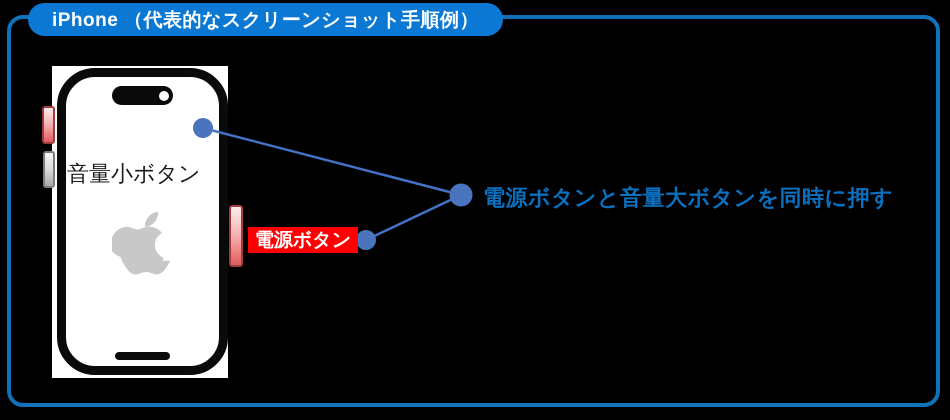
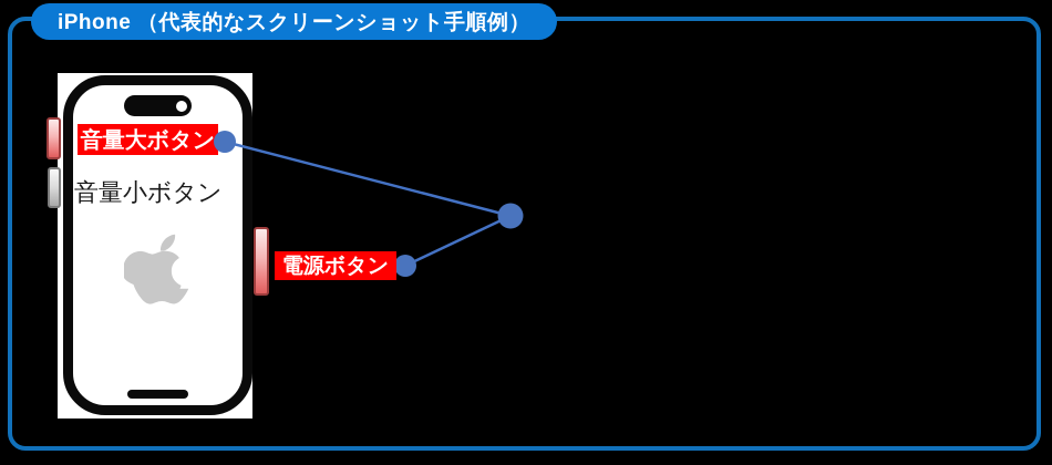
  iPhone （代表的なスクリーンショット手順例）
+ 音量大ボタン
  音量小ボタン
  電源ボタン
- 電源ボタンと音量大ボタンを同時に押す
